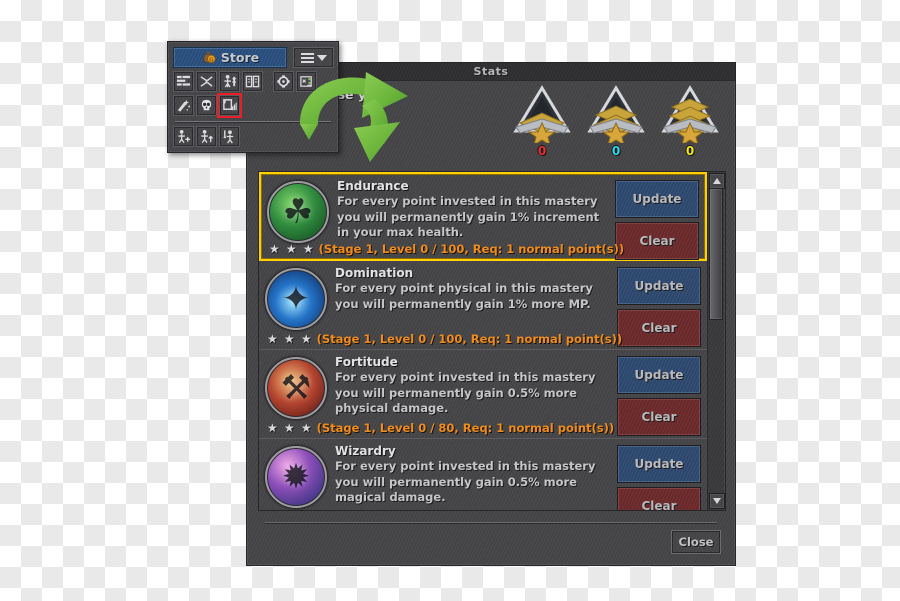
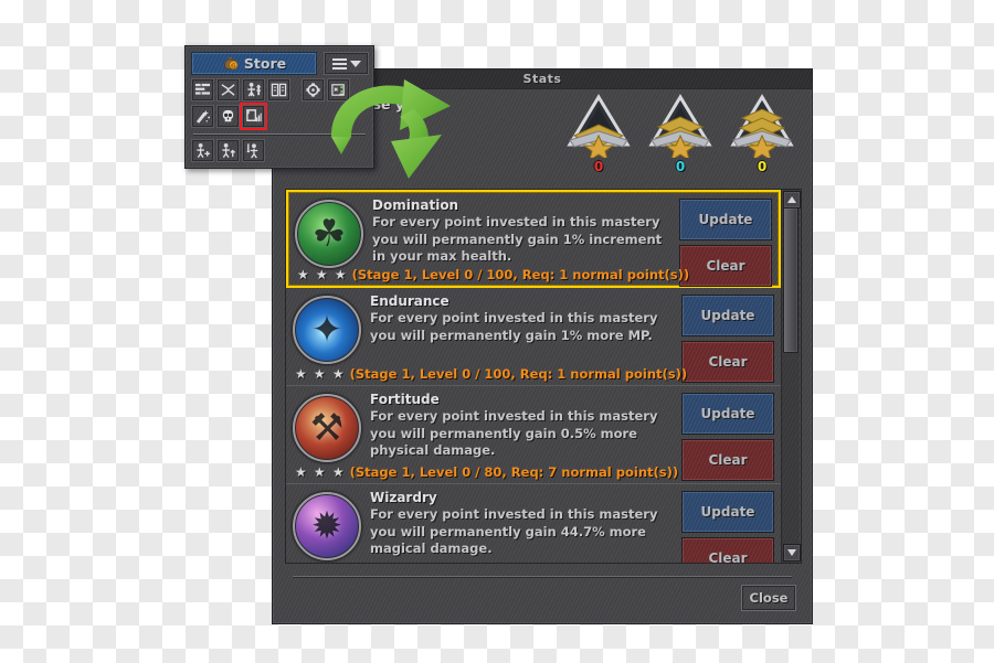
  Stats
  0
  0
  0
  ☘
- Endurance
+ Domination
  For every point invested in this mastery you will permanently gain 1% increment in your max health.
  Update
  Clear
  ★ ★ ★
  (Stage 1, Level 0 / 100, Req: 1 normal point(s))
  ✦
- Domination
+ Endurance
- For every point physical in this mastery you will permanently gain 1% more MP.
+ For every point invested in this mastery you will permanently gain 1% more MP.
  Update
  Clear
  ★ ★ ★
  (Stage 1, Level 0 / 100, Req: 1 normal point(s))
  ⚒
  Fortitude
  For every point invested in this mastery you will permanently gain 0.5% more physical damage.
  Update
  Clear
  ★ ★ ★
- (Stage 1, Level 0 / 80, Req: 1 normal point(s))
+ (Stage 1, Level 0 / 80, Req: 7 normal point(s))
  ✹
  Wizardry
- For every point invested in this mastery you will permanently gain 0.5% more magical damage.
+ For every point invested in this mastery you will permanently gain 44.7% more magical damage.
  Update
  Clear
  Close
  Store
